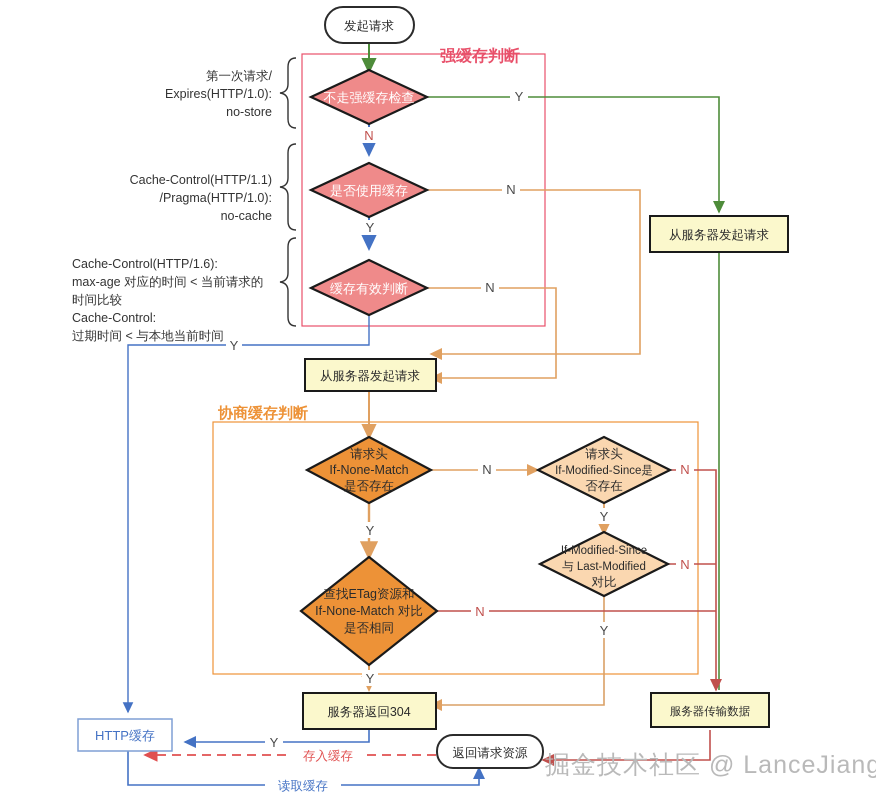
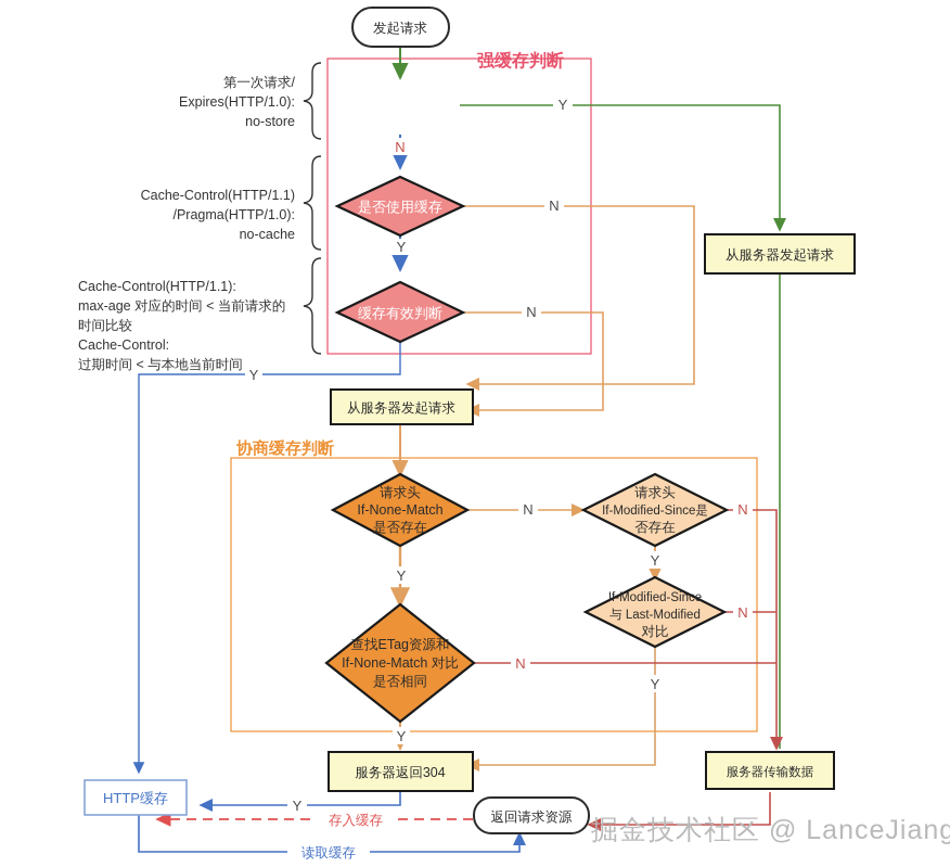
  发起请求
- 不走强缓存检查
  是否使用缓存
  缓存有效判断
  从服务器发起请求
  从服务器发起请求
  请求头
  If-None-Match
  是否存在
  请求头
  If-Modified-Since是
  否存在
  If-Modified-Since
  与 Last-Modified
  对比
  查找ETag资源和
  If-None-Match 对比
  是否相同
  服务器返回304
  服务器传输数据
  HTTP缓存
  返回请求资源
  Y
  N
  N
  Y
  N
  Y
  N
  Y
  N
  Y
  N
  Y
  N
  Y
  Y
  存入缓存
  读取缓存
  强缓存判断
  协商缓存判断
  第一次请求/
  Expires(HTTP/1.0):
  no-store
  Cache-Control(HTTP/1.1)
  /Pragma(HTTP/1.0):
  no-cache
- Cache-Control(HTTP/1.6):
+ Cache-Control(HTTP/1.1):
  max-age 对应的时间 < 当前请求的
  时间比较
  Cache-Control:
  过期时间 < 与本地当前时间
  掘金技术社区 @ LanceJiang
